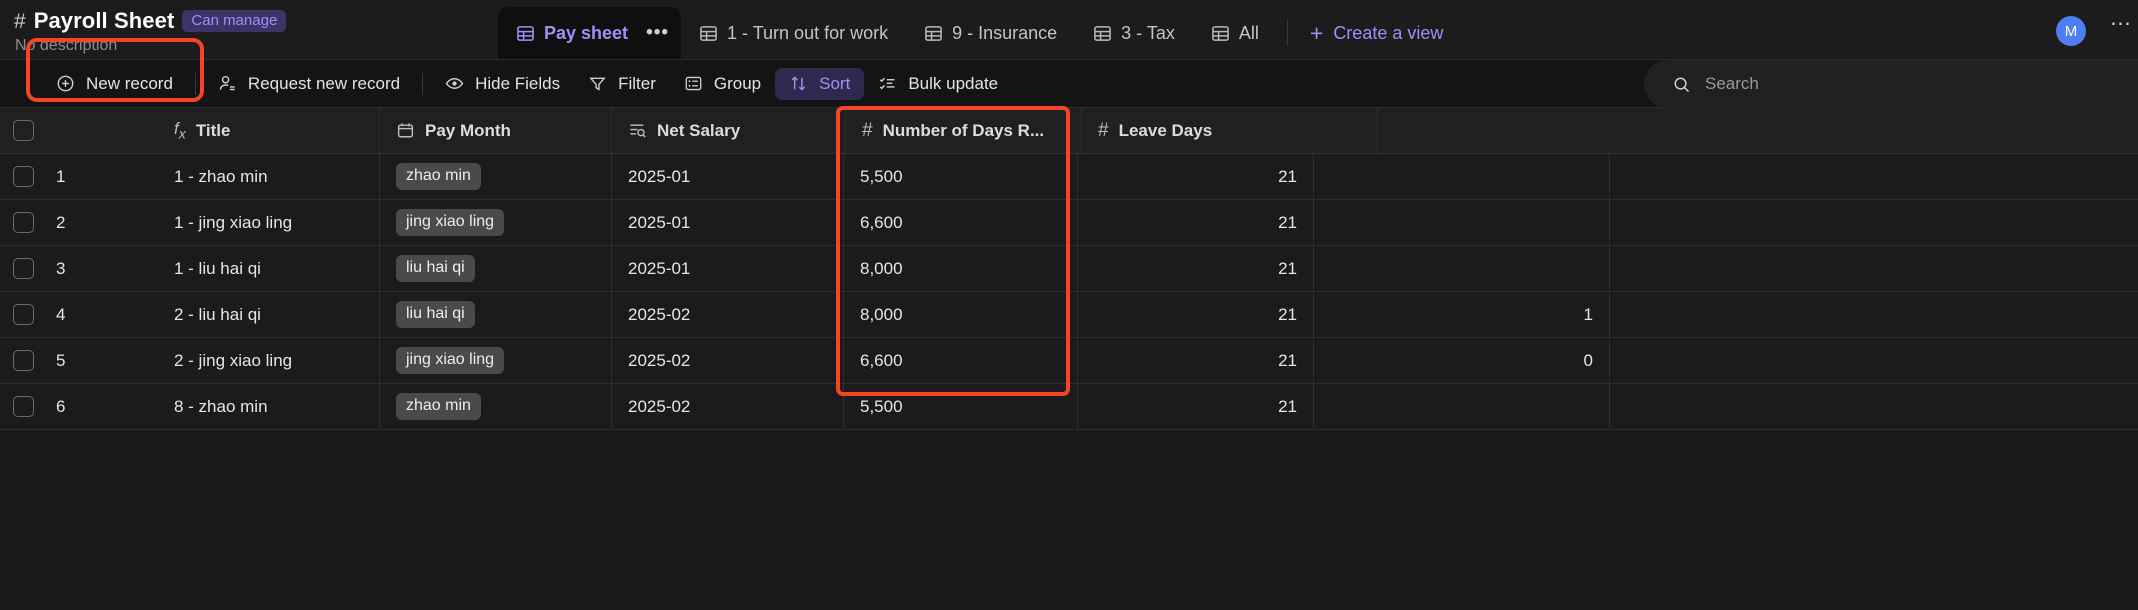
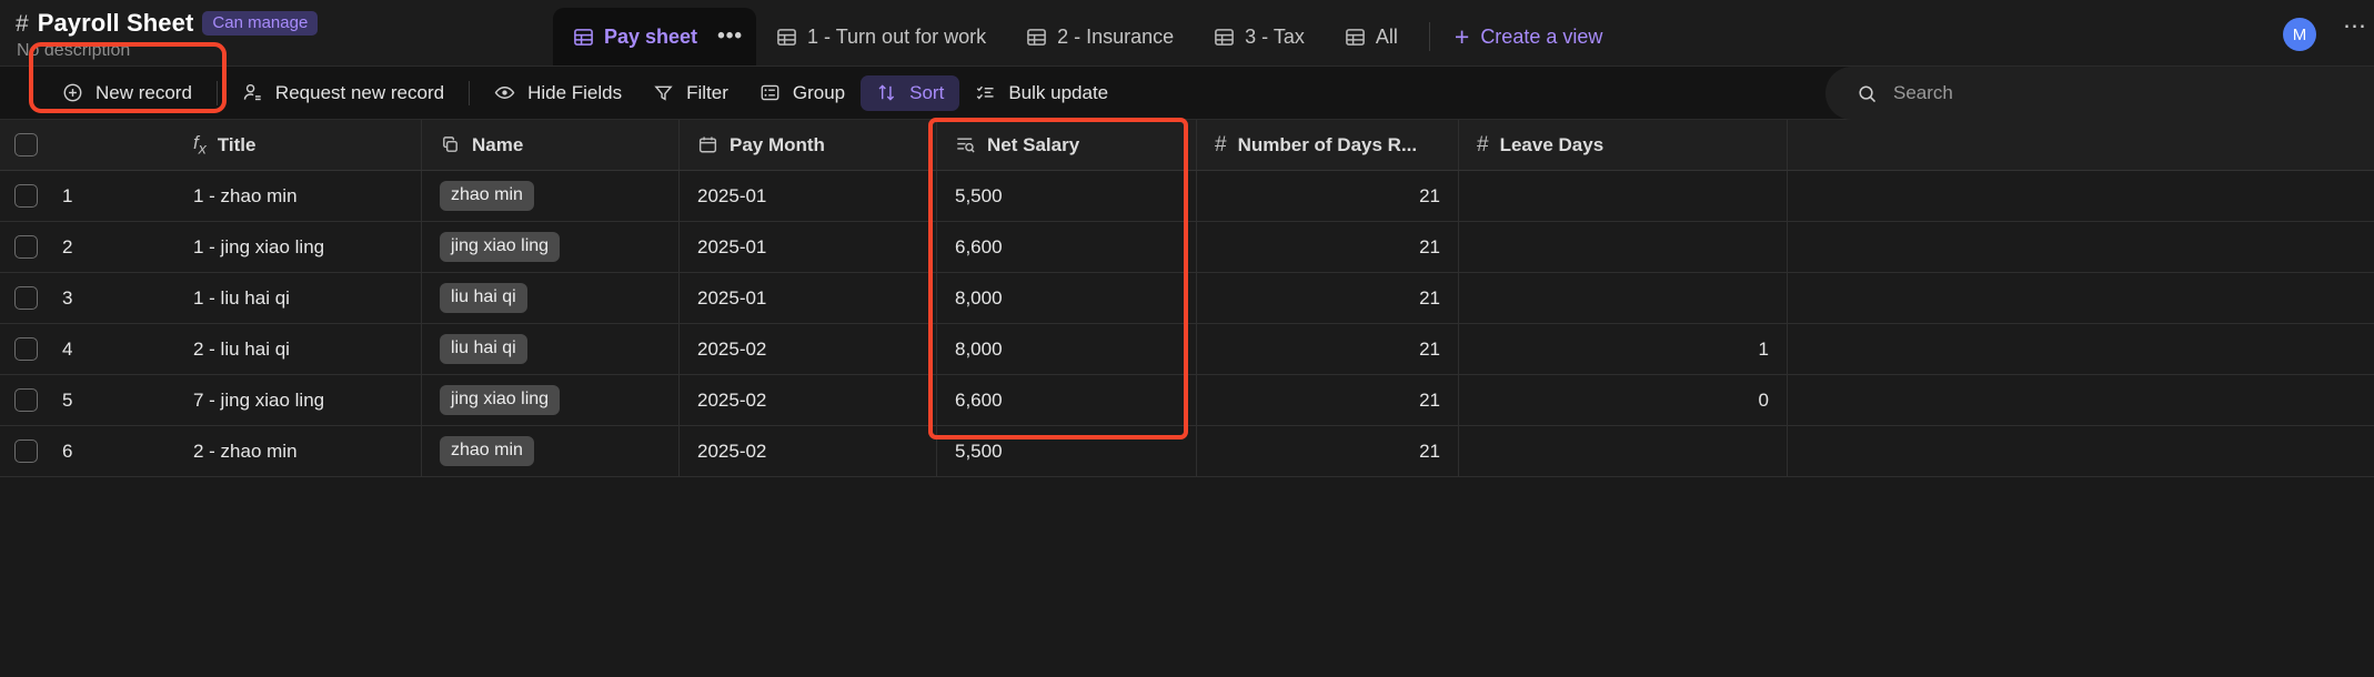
  #
  Payroll Sheet
  Can manage
  No description
  Pay sheet
  •••
  1 - Turn out for work
- 9 - Insurance
+ 2 - Insurance
  3 - Tax
  All
  +
  Create a view
  M
  ⋯
  New record
  Request new record
  Hide Fields
  Filter
  Group
  Sort
  Bulk update
  Search
  fx
  Title
+ Name
  Pay Month
  Net Salary
  #
  Number of Days R...
  #
  Leave Days
  1
  1 - zhao min
  zhao min
  2025-01
  5,500
  21
  2
  1 - jing xiao ling
  jing xiao ling
  2025-01
  6,600
  21
  3
  1 - liu hai qi
  liu hai qi
  2025-01
  8,000
  21
  4
  2 - liu hai qi
  liu hai qi
  2025-02
  8,000
  21
  1
  5
- 2 - jing xiao ling
+ 7 - jing xiao ling
  jing xiao ling
  2025-02
  6,600
  21
  0
  6
- 8 - zhao min
+ 2 - zhao min
  zhao min
  2025-02
  5,500
  21
